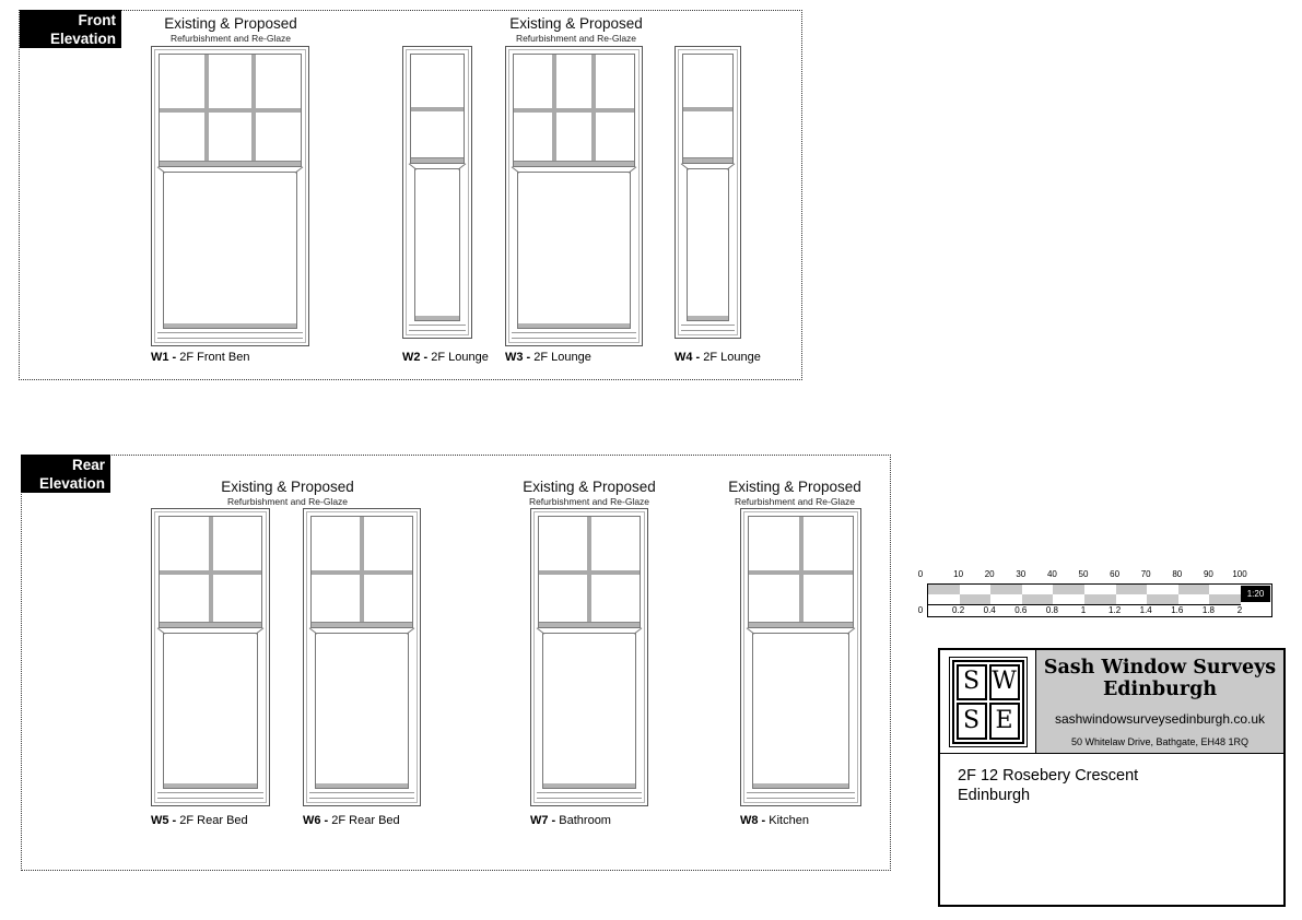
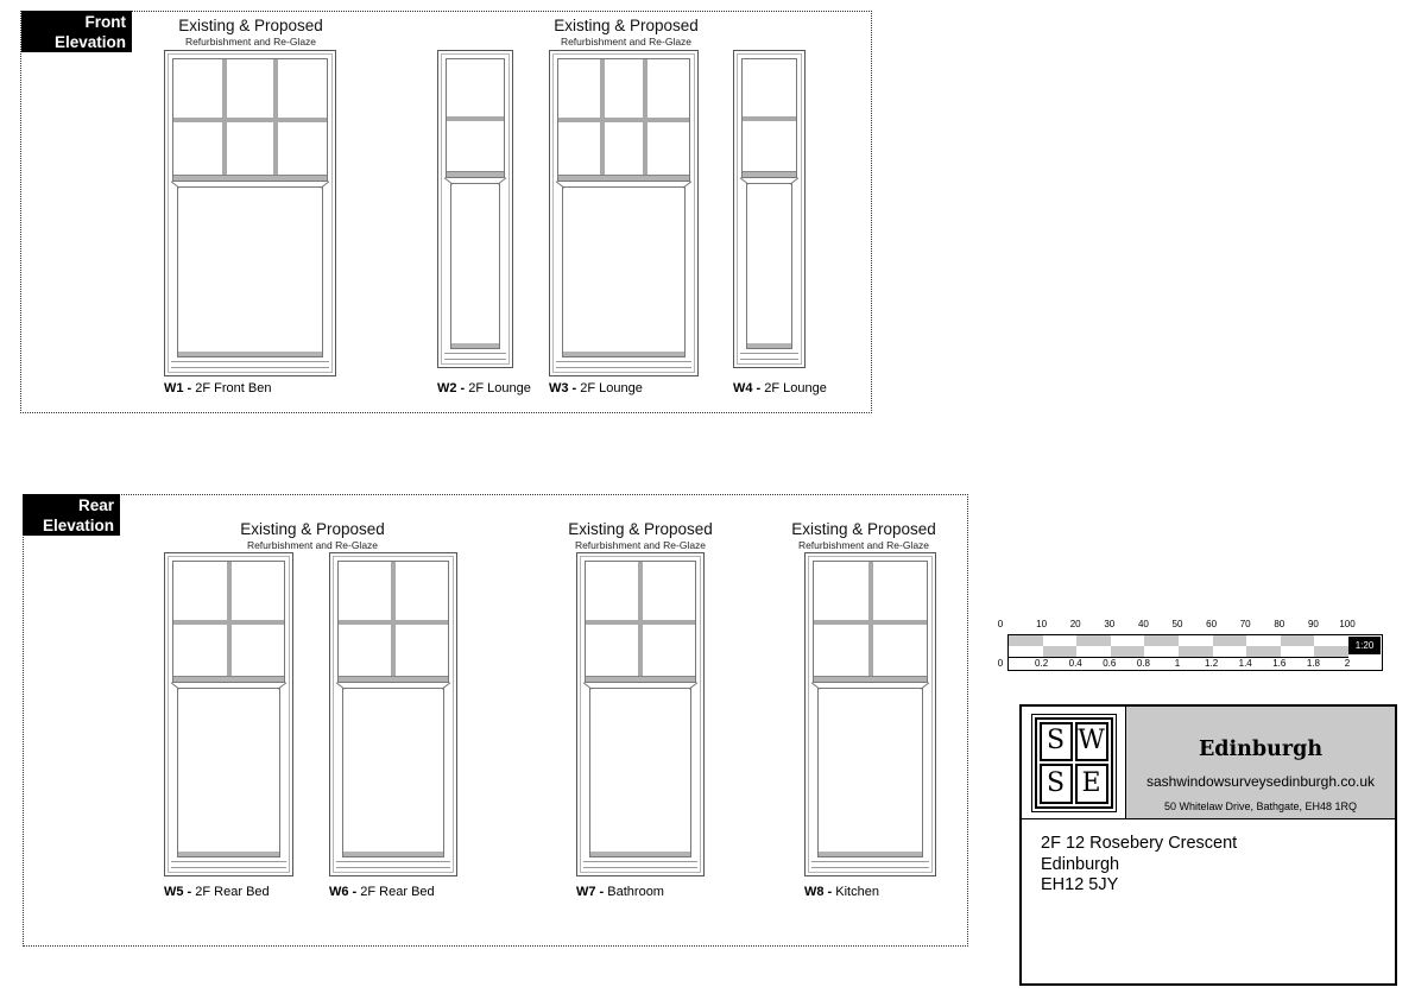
  Front
  Elevation
  Existing & Proposed
  Refurbishment and Re-Glaze
  Existing & Proposed
  Refurbishment and Re-Glaze
  Rear
  Elevation
  Existing & Proposed
  Refurbishment and Re-Glaze
  Existing & Proposed
  Refurbishment and Re-Glaze
  Existing & Proposed
  Refurbishment and Re-Glaze
  W1 - 2F Front Ben
  W2 - 2F Lounge
  W3 - 2F Lounge
  W4 - 2F Lounge
  W5 - 2F Rear Bed
  W6 - 2F Rear Bed
  W7 - Bathroom
  W8 - Kitchen
  1:20
  0
  10
  20
  30
  40
  50
  60
  70
  80
  90
  100
  0
  0.2
  0.4
  0.6
  0.8
  1
  1.2
  1.4
  1.6
  1.8
  2
  S
  W
  S
  E
- Sash Window Surveys
  Edinburgh
  sashwindowsurveysedinburgh.co.uk
  50 Whitelaw Drive, Bathgate, EH48 1RQ
  2F 12 Rosebery Crescent
  Edinburgh
+ EH12 5JY
